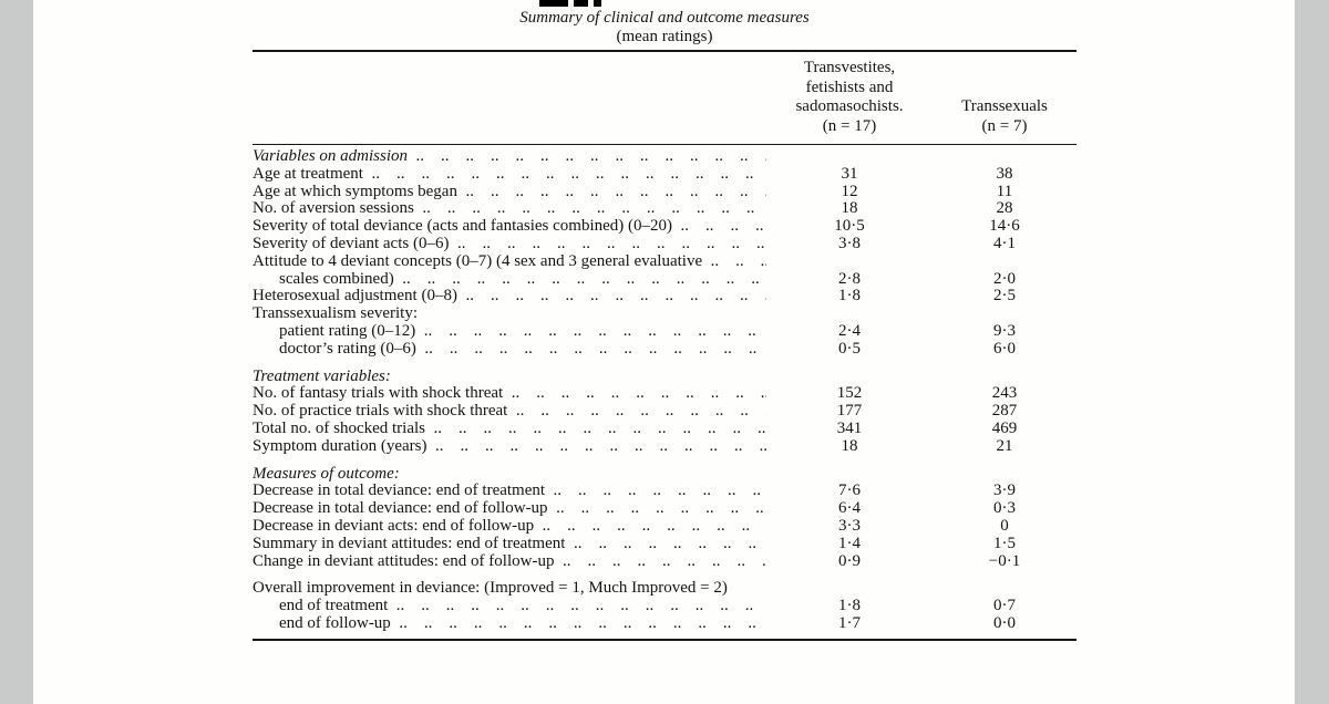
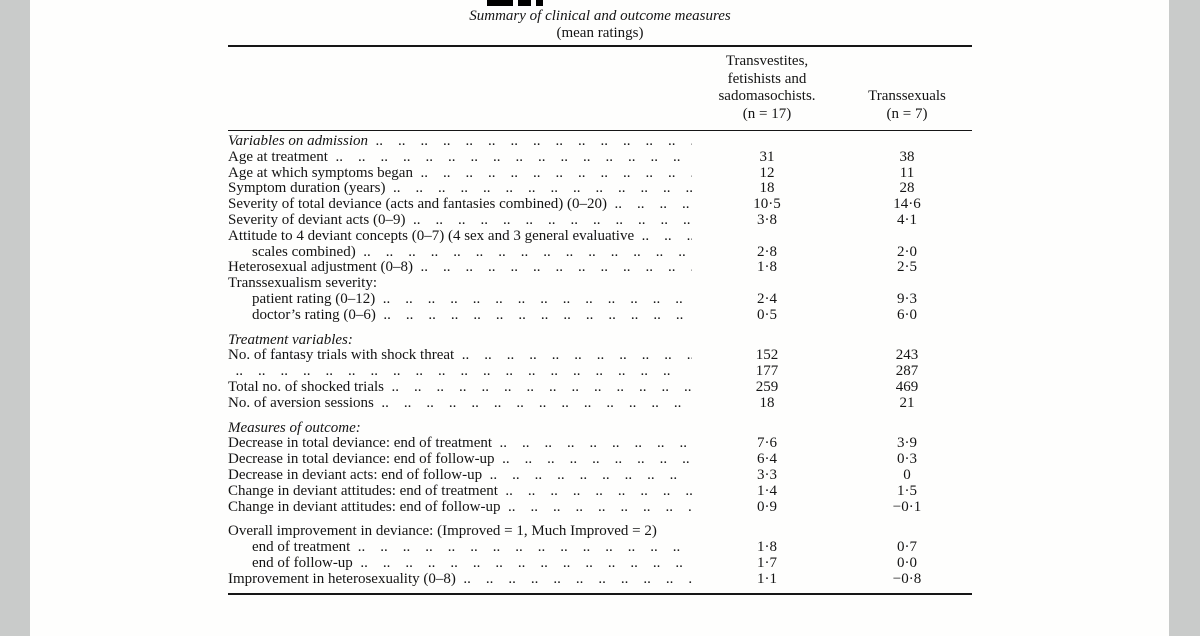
  Summary of clinical and outcome measures
  (mean ratings)
  Transvestites,
  fetishists and
  sadomasochists.
  (n = 17)
  Transsexuals
  (n = 7)
  Variables on admission
  Age at treatment
  31
  38
  Age at which symptoms began
  12
  11
- No. of aversion sessions
+ Symptom duration (years)
  18
  28
  Severity of total deviance (acts and fantasies combined) (0–20)
  10·5
  14·6
- Severity of deviant acts (0–6)
+ Severity of deviant acts (0–9)
  3·8
  4·1
  Attitude to 4 deviant concepts (0–7) (4 sex and 3 general evaluative
  scales combined)
  2·8
  2·0
  Heterosexual adjustment (0–8)
  1·8
  2·5
  Transsexualism severity:
  patient rating (0–12)
  2·4
  9·3
  doctor’s rating (0–6)
  0·5
  6·0
  Treatment variables:
  No. of fantasy trials with shock threat
  152
  243
- No. of practice trials with shock threat
  177
  287
  Total no. of shocked trials
- 341
+ 259
  469
- Symptom duration (years)
+ No. of aversion sessions
  18
  21
  Measures of outcome:
  Decrease in total deviance: end of treatment
  7·6
  3·9
  Decrease in total deviance: end of follow-up
  6·4
  0·3
  Decrease in deviant acts: end of follow-up
  3·3
  0
- Summary in deviant attitudes: end of treatment
+ Change in deviant attitudes: end of treatment
  1·4
  1·5
  Change in deviant attitudes: end of follow-up
  0·9
  −0·1
  Overall improvement in deviance: (Improved = 1, Much Improved = 2)
  end of treatment
  1·8
  0·7
  end of follow-up
  1·7
  0·0
+ Improvement in heterosexuality (0–8)
+ 1·1
+ −0·8
